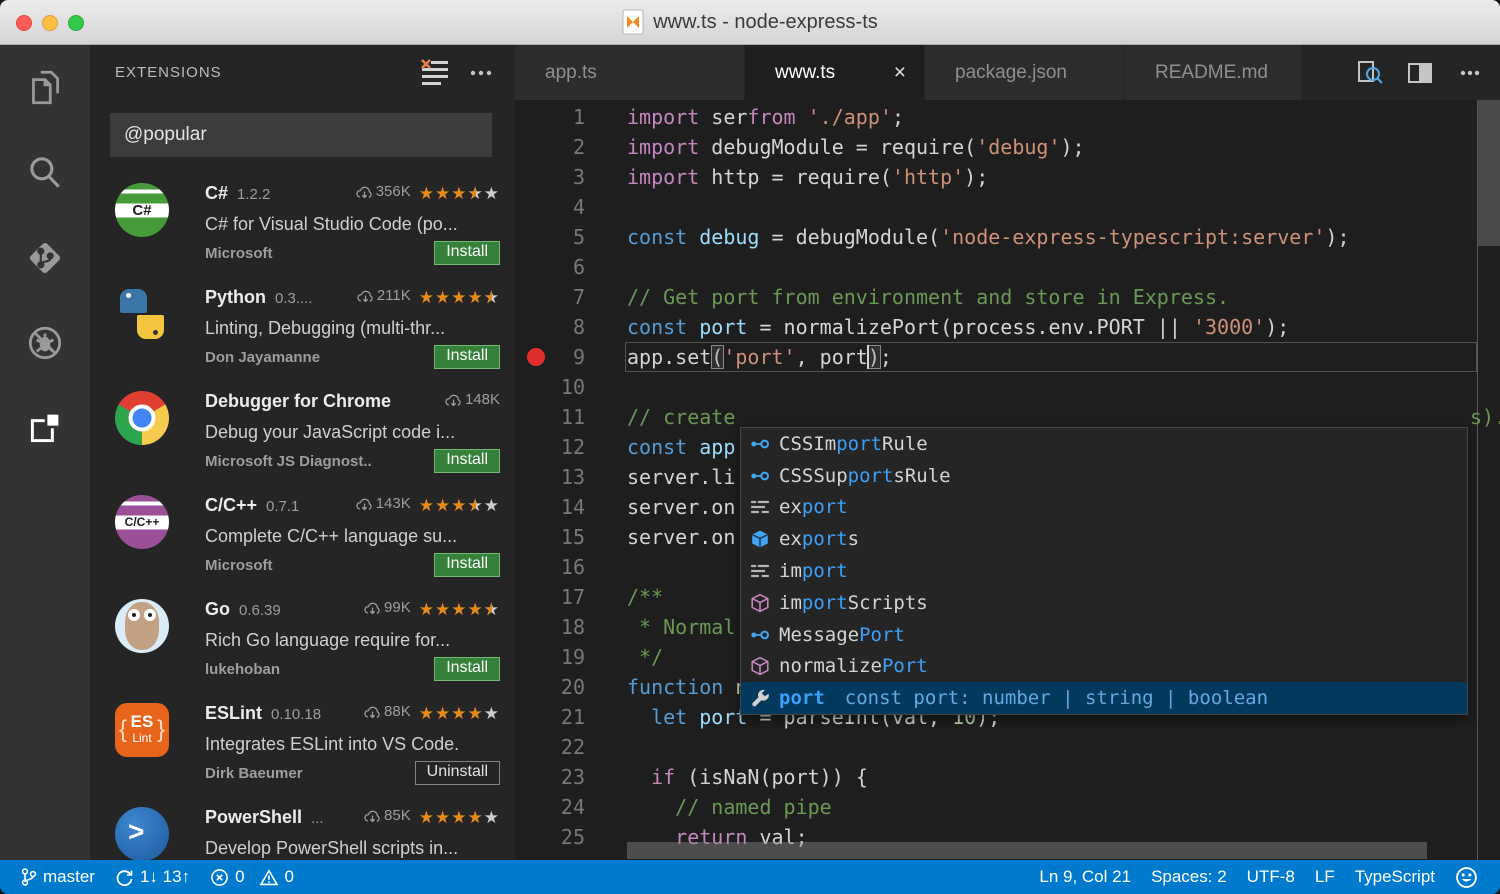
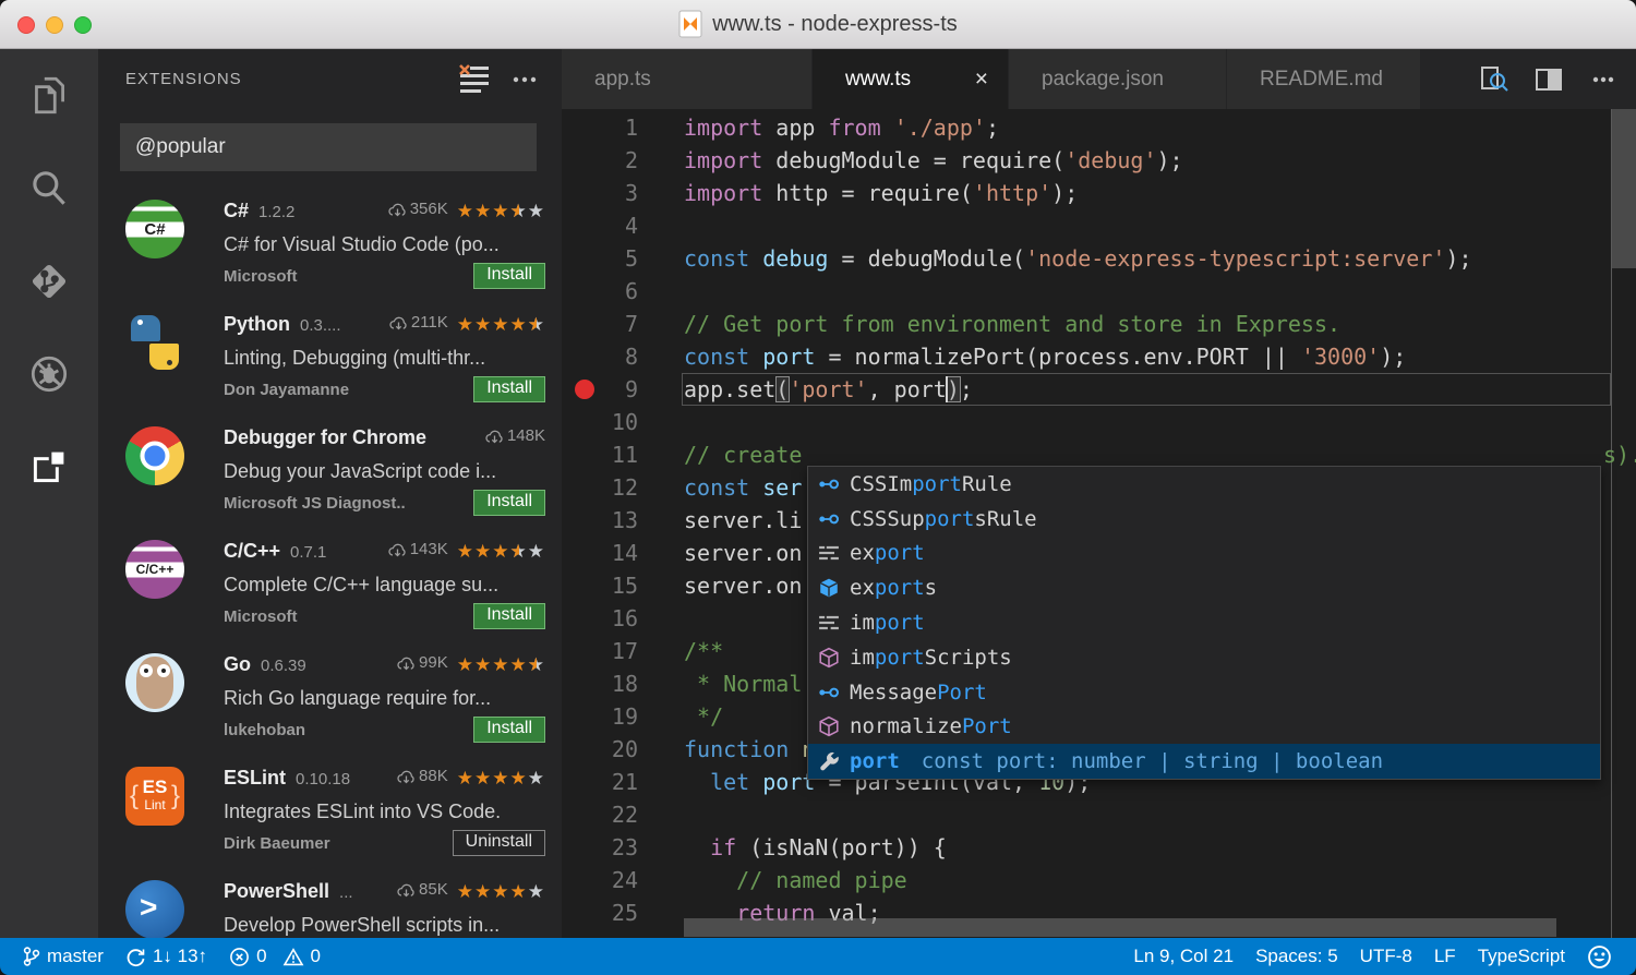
  www.ts - node-express-ts
  EXTENSIONS
  @popular
  C#
  C#
  1.2.2
  356K
  ★★★
  ★
  ★★
  C# for Visual Studio Code (po...
  Microsoft
  Install
  Python
  0.3....
  211K
  ★★★★
  ★
  Linting, Debugging (multi-thr...
  Don Jayamanne
  Install
  Debugger for Chrome
  148K
  Debug your JavaScript code i...
  Microsoft JS Diagnost..
  Install
  C/C++
  C/C++
  0.7.1
  143K
  ★★★
  ★
  ★★
  Complete C/C++ language su...
  Microsoft
  Install
  Go
  0.6.39
  99K
  ★★★★
  ★
  Rich Go language require for...
  lukehoban
  Install
  {
  ES
  Lint
  }
  ESLint
  0.10.18
  88K
  ★★★★★
  Integrates ESLint into VS Code.
  Dirk Baeumer
  Uninstall
  >
  PowerShell
  ...
  85K
  ★★★★★
  Develop PowerShell scripts in...
  app.ts
  www.ts
  ×
  package.json
  README.md
  1
- import serfrom './app';
+ import app from './app';
  2
  import debugModule = require('debug');
  3
  import http = require('http');
  4
  5
  const debug = debugModule('node-express-typescript:server');
  6
  7
  // Get port from environment and store in Express.
  8
  const port = normalizePort(process.env.PORT || '3000');
  9
  app.set('port', port);
  10
  11
  // create
  12
- const app
+ const ser
  13
  server.li
  14
  server.on
  15
  server.on
  16
  17
  /**
  18
  * Normal
  19
  */
  20
  21
  let port = parseInt(val, 10);
  22
  23
  if (isNaN(port)) {
  24
  // named pipe
  25
  return val;
  CSSImportRule
  CSSSupportsRule
  export
  exports
  import
  importScripts
  MessagePort
  normalizePort
  port
  const port: number | string | boolean
  master
  1↓ 13↑
  0
  0
  Ln 9, Col 21
- Spaces: 2
+ Spaces: 5
  UTF-8
  LF
  TypeScript
